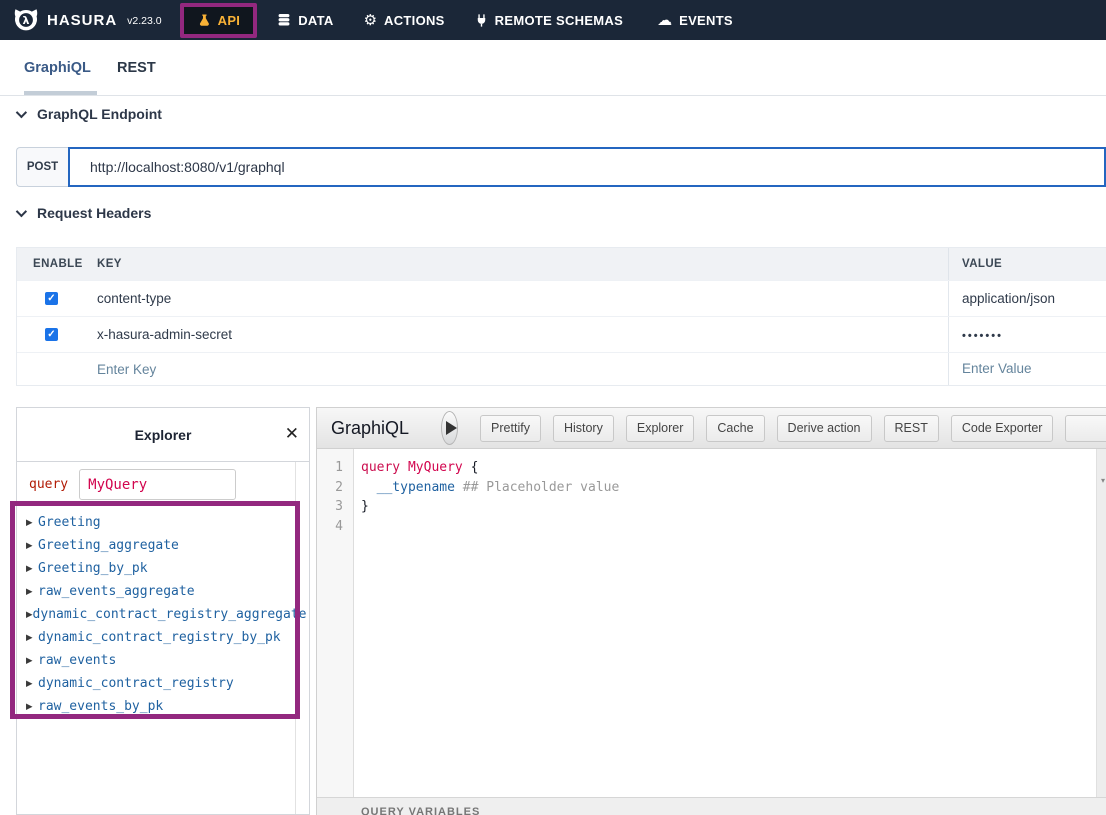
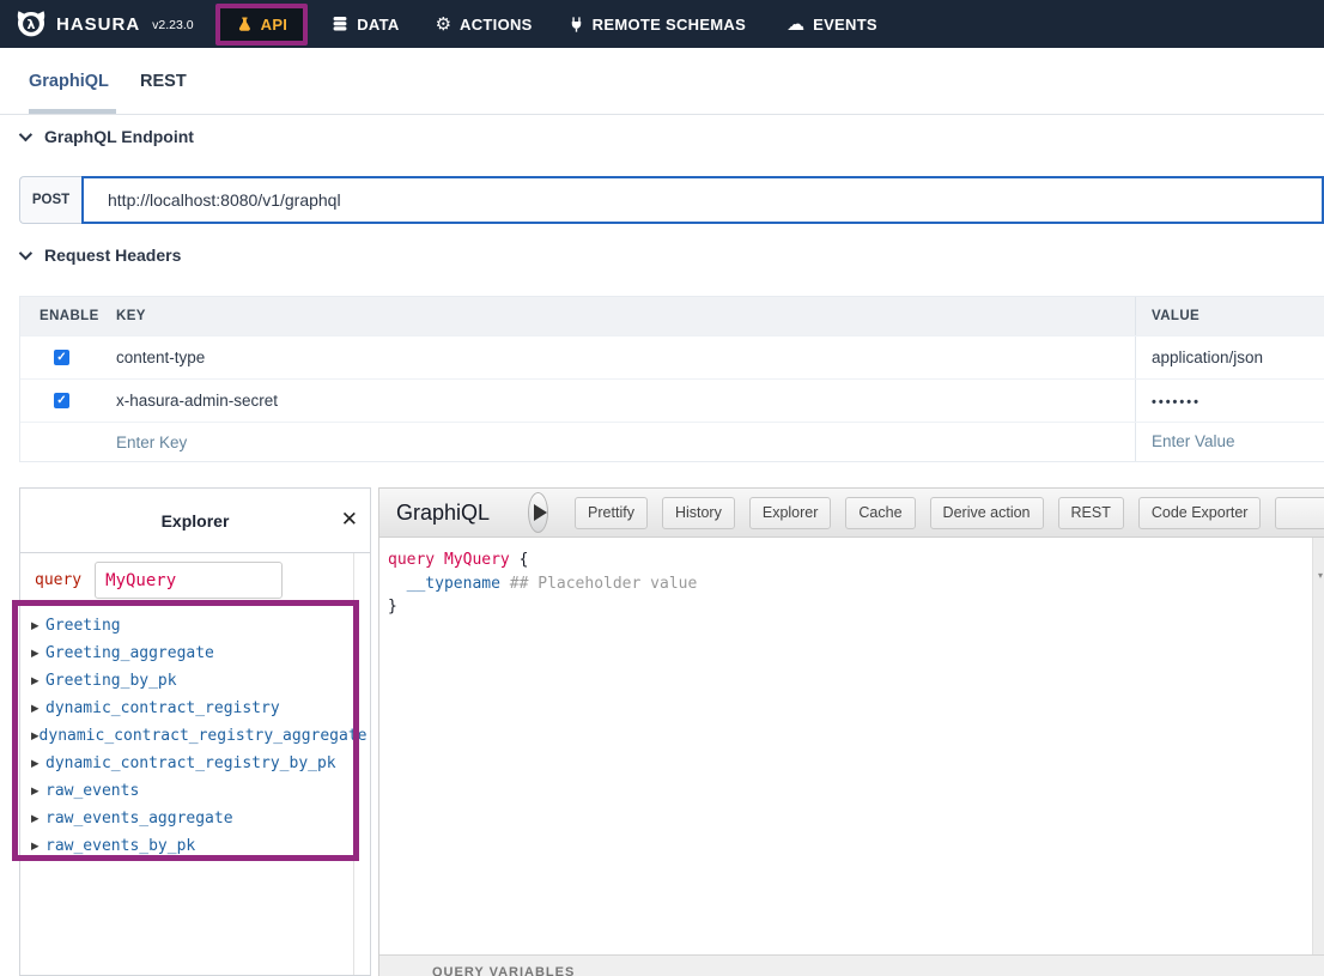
  λ
  HASURA
  v2.23.0
  API
  DATA
  ⚙
  ACTIONS
  REMOTE SCHEMAS
  ☁
  EVENTS
  GraphiQL
  REST
  GraphQL Endpoint
  POST
  http://localhost:8080/v1/graphql
  Request Headers
  ENABLE
  KEY
  VALUE
  ✓
  content-type
  application/json
  ✓
  x-hasura-admin-secret
  •••••••
  Enter Key
  Enter Value
  Explorer
  ✕
  query
  MyQuery
  ▶
  Greeting
  ▶
  Greeting_aggregate
  ▶
  Greeting_by_pk
  ▶
- raw_events_aggregate
+ dynamic_contract_registry
  ▶
  dynamic_contract_registry_aggregate
  ▶
  dynamic_contract_registry_by_pk
  ▶
  raw_events
  ▶
- dynamic_contract_registry
+ raw_events_aggregate
  ▶
  raw_events_by_pk
  GraphiQL
  Prettify
  History
  Explorer
  Cache
  Derive action
  REST
  Code Exporter
- 1
- 2
- 3
- 4
  query MyQuery {
  __typename ## Placeholder value
  }
  ▾
  QUERY VARIABLES
